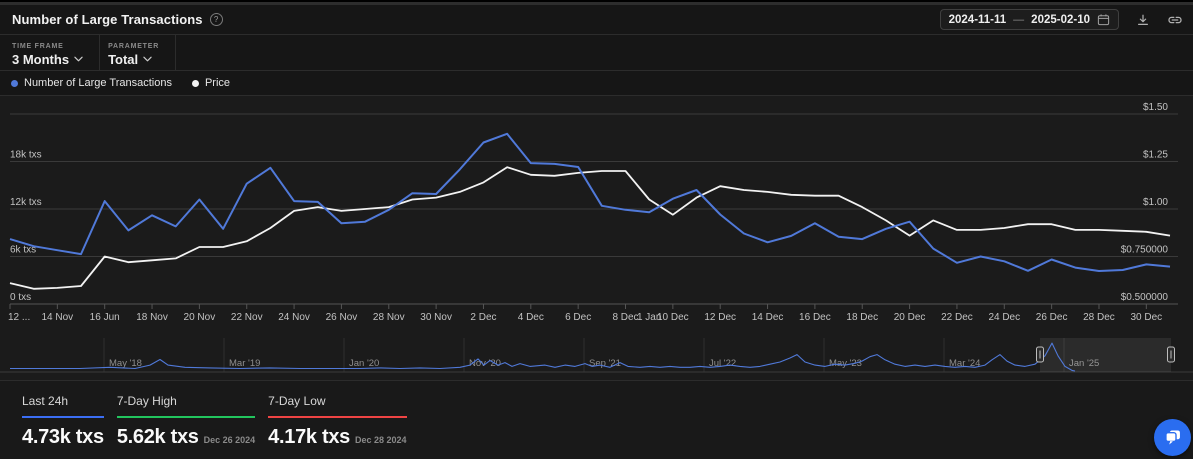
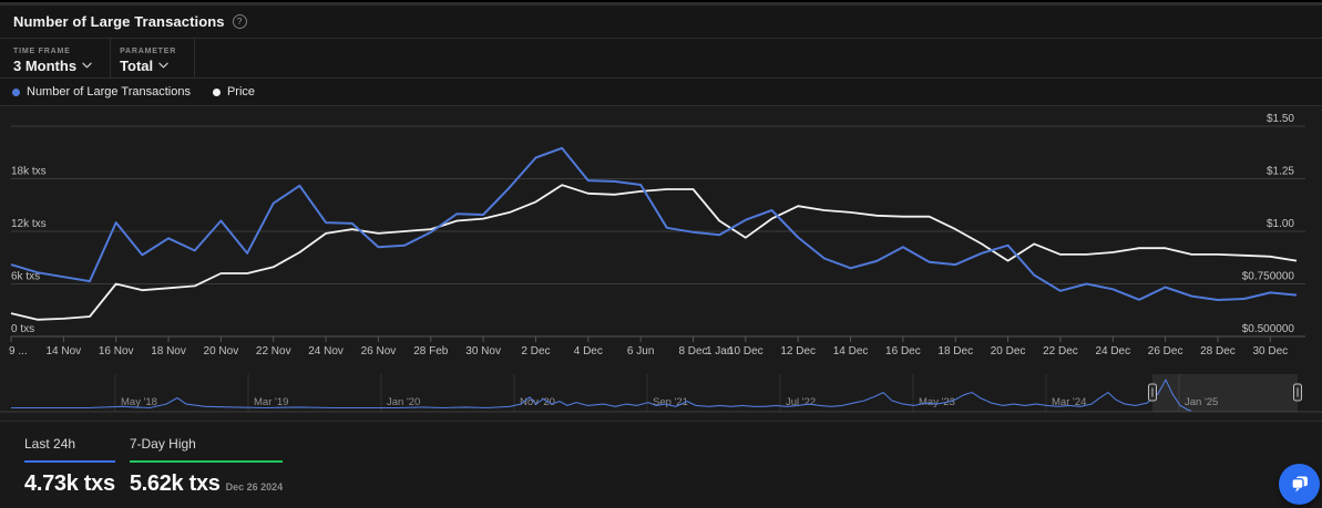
  Number of Large Transactions
  ?
- 2024-11-11
- —
- 2025-02-10
  3 Months
  Total
  Number of Large Transactions
  Price
  18k txs
  12k txs
  6k txs
  0 txs
  $1.50
  $1.25
  $1.00
  $0.750000
  $0.500000
- 12 ...
+ 9 ...
  14 Nov
- 16 Jun
+ 16 Nov
  18 Nov
  20 Nov
  22 Nov
  24 Nov
  26 Nov
- 28 Nov
+ 28 Feb
  30 Nov
  2 Dec
  4 Dec
- 6 Dec
+ 6 Jun
  8 Dec
  10 Dec
  12 Dec
  14 Dec
  16 Dec
  18 Dec
  20 Dec
  22 Dec
  24 Dec
  26 Dec
  28 Dec
  30 Dec
  1 Jan
  May '18
  Mar '19
  Jan '20
  ov '20
  Sep '2
  Jul '22
  May '3
  Mar '24
  Jan '25
  Last 24h
  4.73k txs
  7-Day High
  5.62k txs
  Dec 26 2024
- 7-Day Low
- 4.17k txs
- Dec 28 2024
